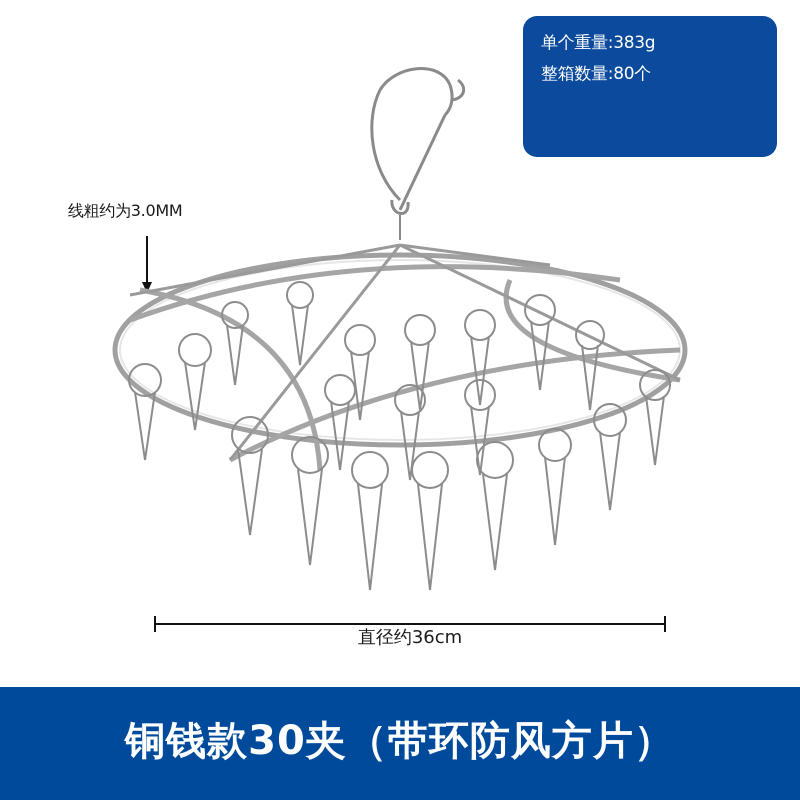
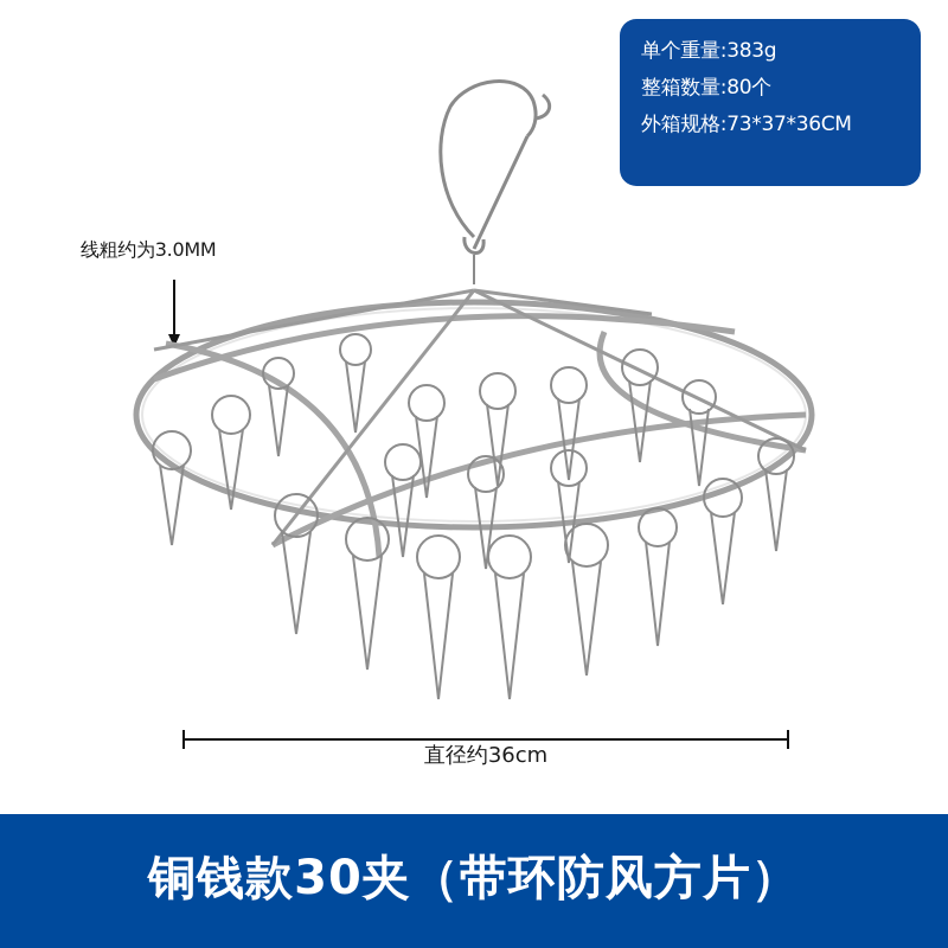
  单个重量:383g
  整箱数量:80个
+ 外箱规格:73*37*36CM
  线粗约为3.0MM
  直径约36cm
  铜钱款30夹（带环防风方片）
